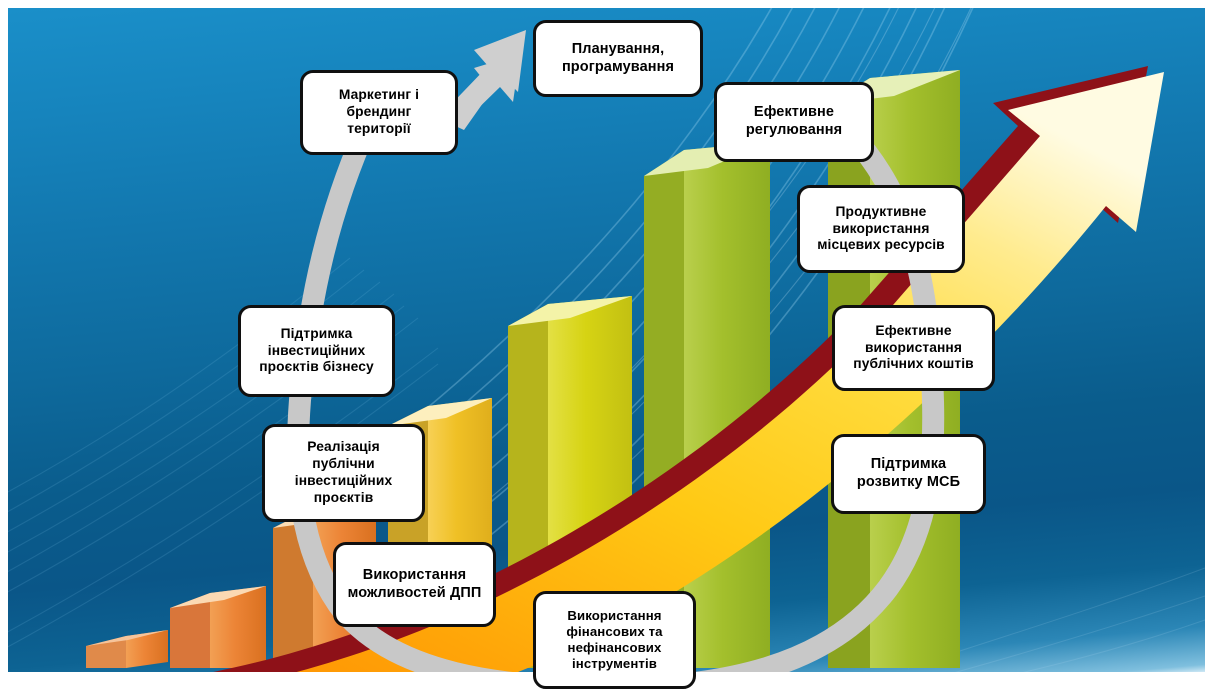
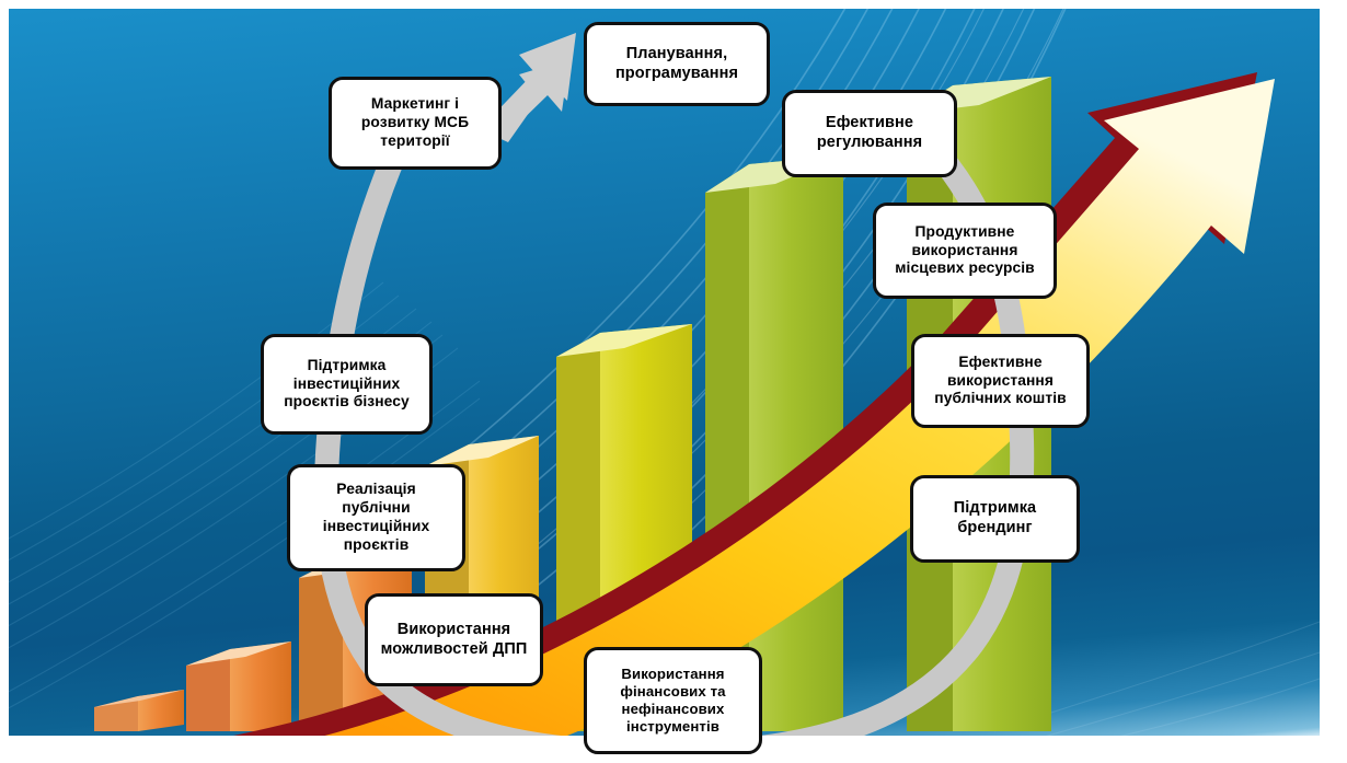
  Маркетинг і
- брендинг
+ розвитку МСБ
  території
  Планування,
  програмування
  Ефективне
  регулювання
  Продуктивне
  використання
  місцевих ресурсів
  Підтримка
  інвестиційних
  проєктів бізнесу
  Ефективне
  використання
  публічних коштів
  Реалізація
  публічни
  інвестиційних
  проєктів
  Підтримка
- розвитку МСБ
+ брендинг
  Використання
  можливостей ДПП
  Використання
  фінансових та
  нефінансових
  інструментів
